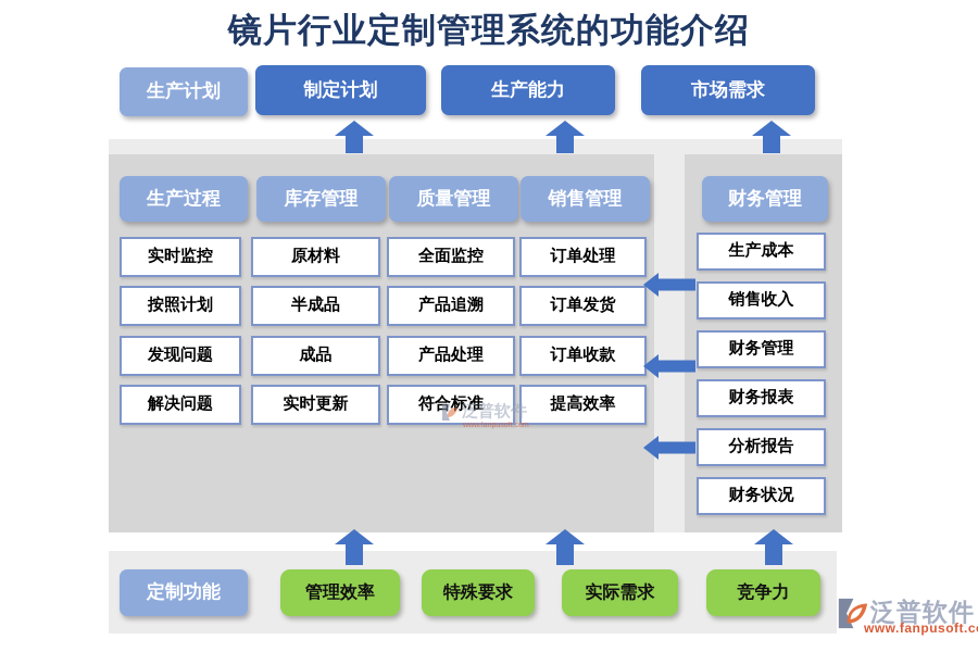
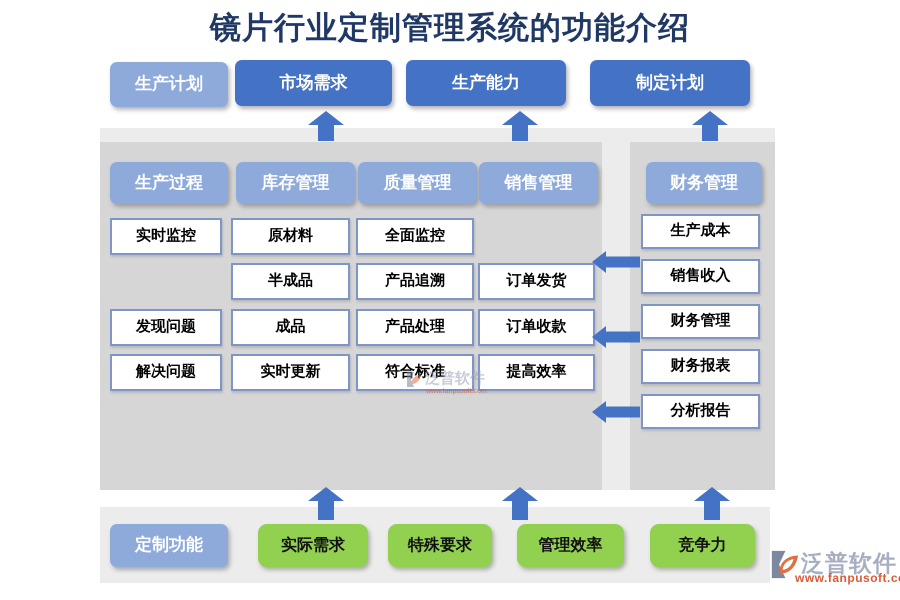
  镜片行业定制管理系统的功能介绍
  生产计划
- 制定计划
+ 市场需求
  生产能力
- 市场需求
+ 制定计划
  生产过程
  库存管理
  质量管理
  销售管理
  实时监控
- 按照计划
  发现问题
  解决问题
  原材料
  半成品
  成品
  实时更新
  全面监控
  产品追溯
  产品处理
  符合标准
- 订单处理
  订单发货
  订单收款
  提高效率
  财务管理
  生产成本
  销售收入
  财务管理
  财务报表
  分析报告
- 财务状况
  定制功能
- 管理效率
+ 实际需求
  特殊要求
- 实际需求
+ 管理效率
  竞争力
  泛普软件
  泛普软件
  www.fanpusoft.c
